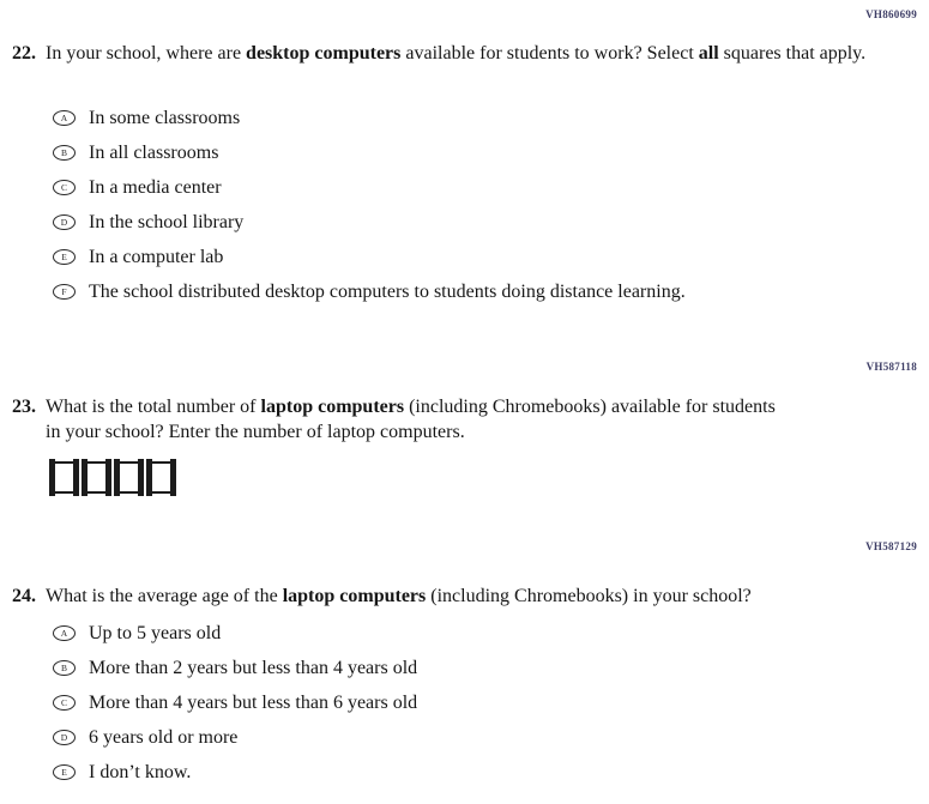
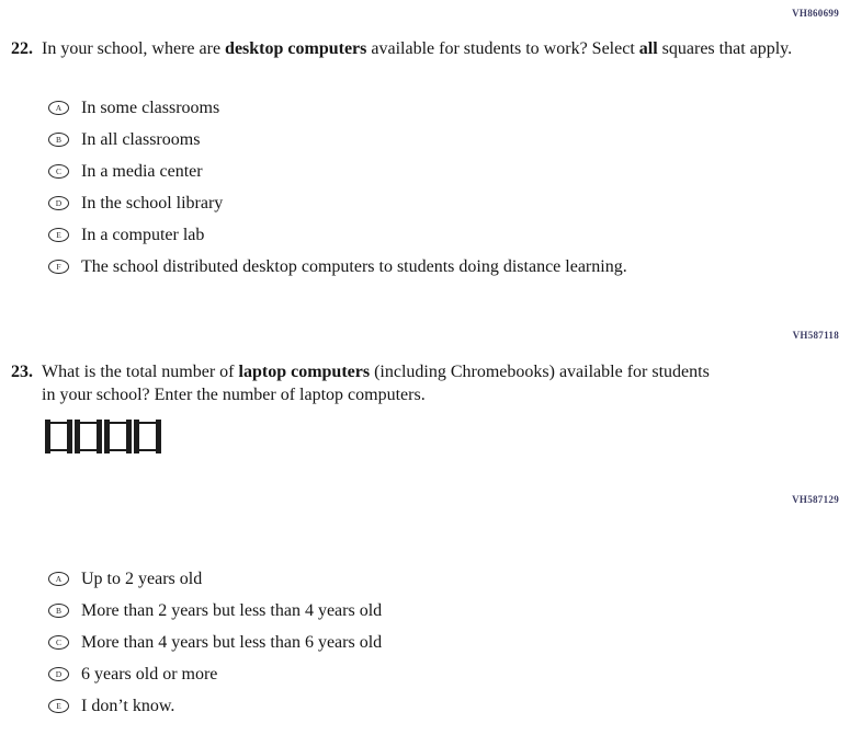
  VH860699
  22.
  In your school, where are desktop computers available for students to work? Select all squares that apply.
  A
  In some classrooms
  B
  In all classrooms
  C
  In a media center
  D
  In the school library
  E
  In a computer lab
  F
  The school distributed desktop computers to students doing distance learning.
  VH587118
  23.
  What is the total number of laptop computers (including Chromebooks) available for students in your school? Enter the number of laptop computers.
  VH587129
- 24.
- What is the average age of the laptop computers (including Chromebooks) in your school?
  A
- Up to 5 years old
+ Up to 2 years old
  B
  More than 2 years but less than 4 years old
  C
  More than 4 years but less than 6 years old
  D
  6 years old or more
  E
  I don’t know.
